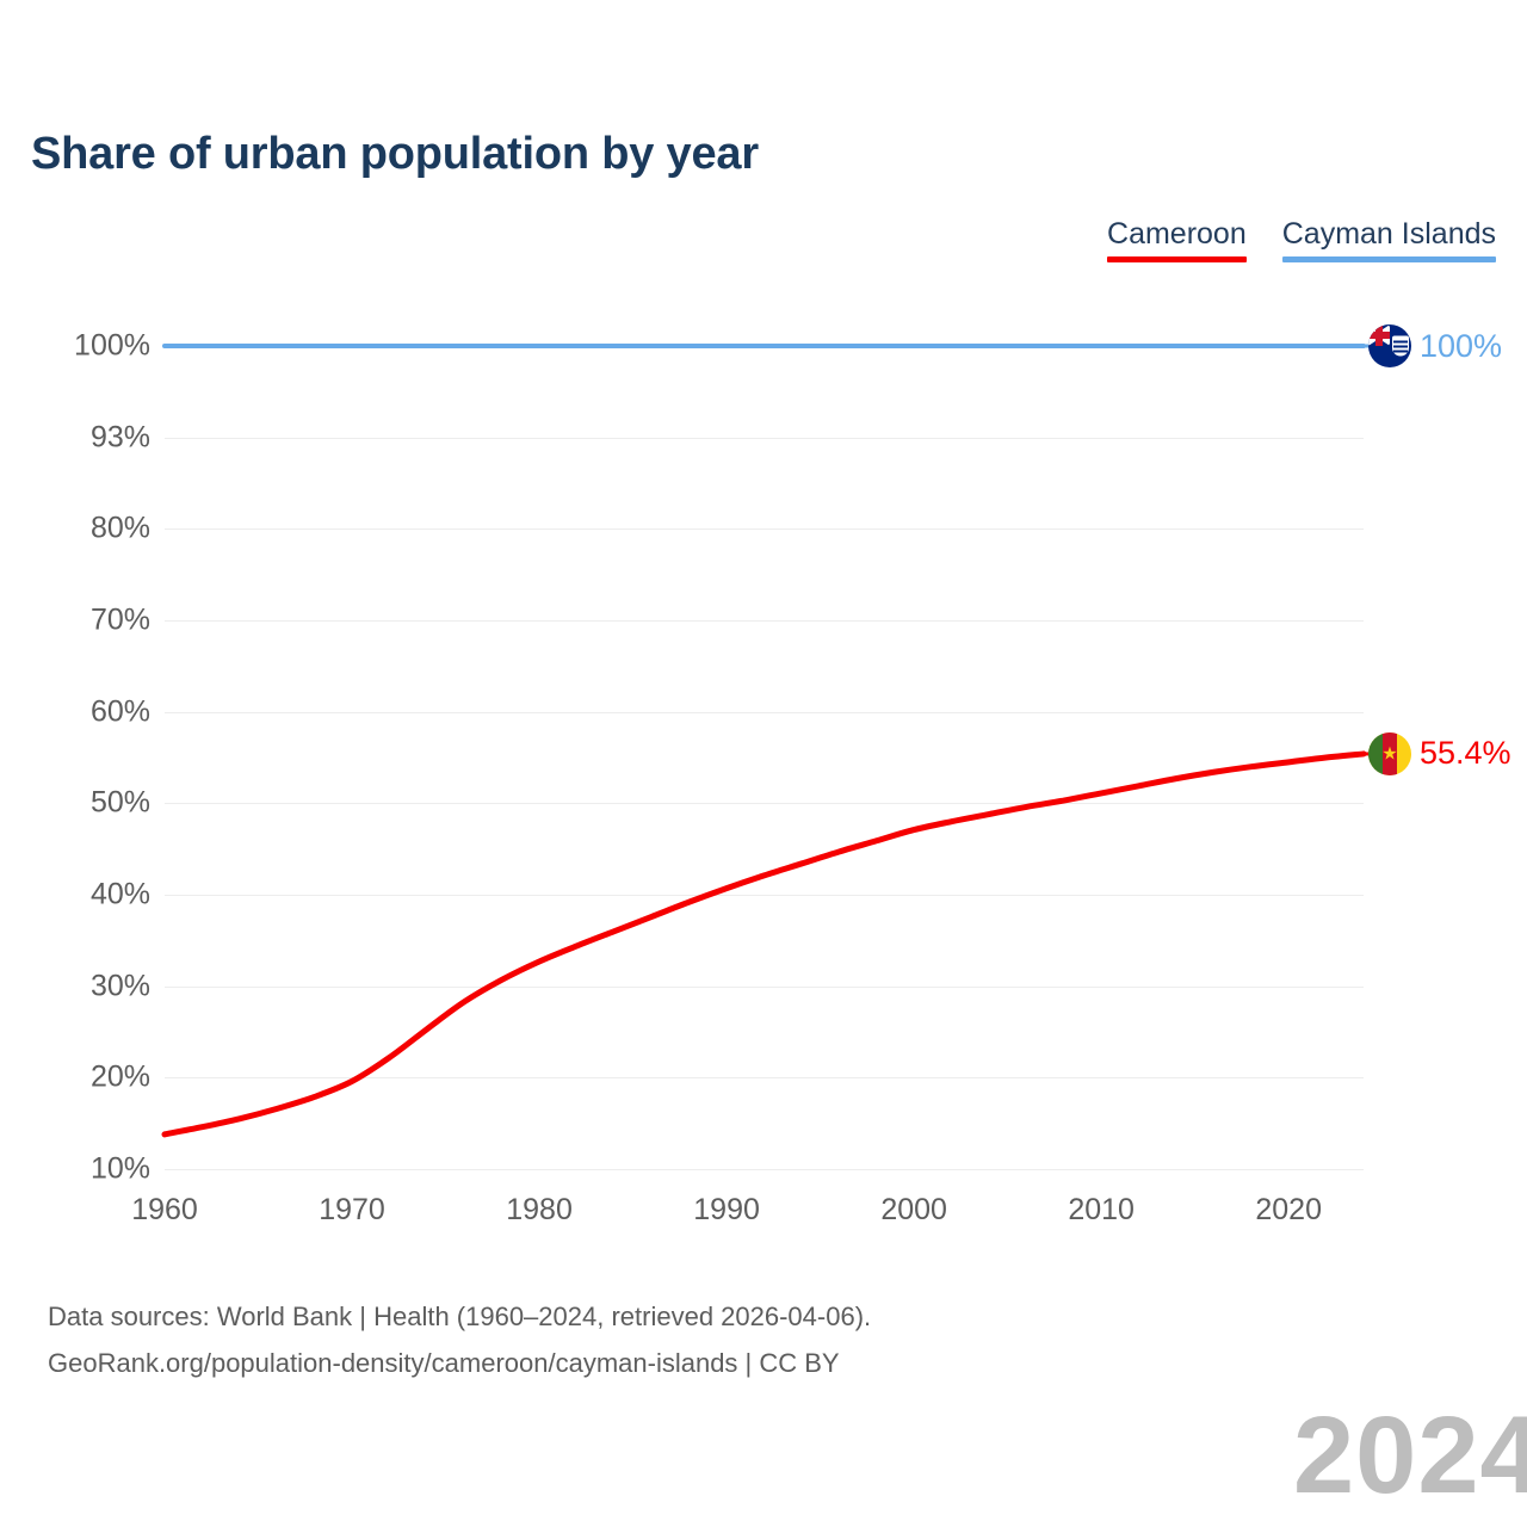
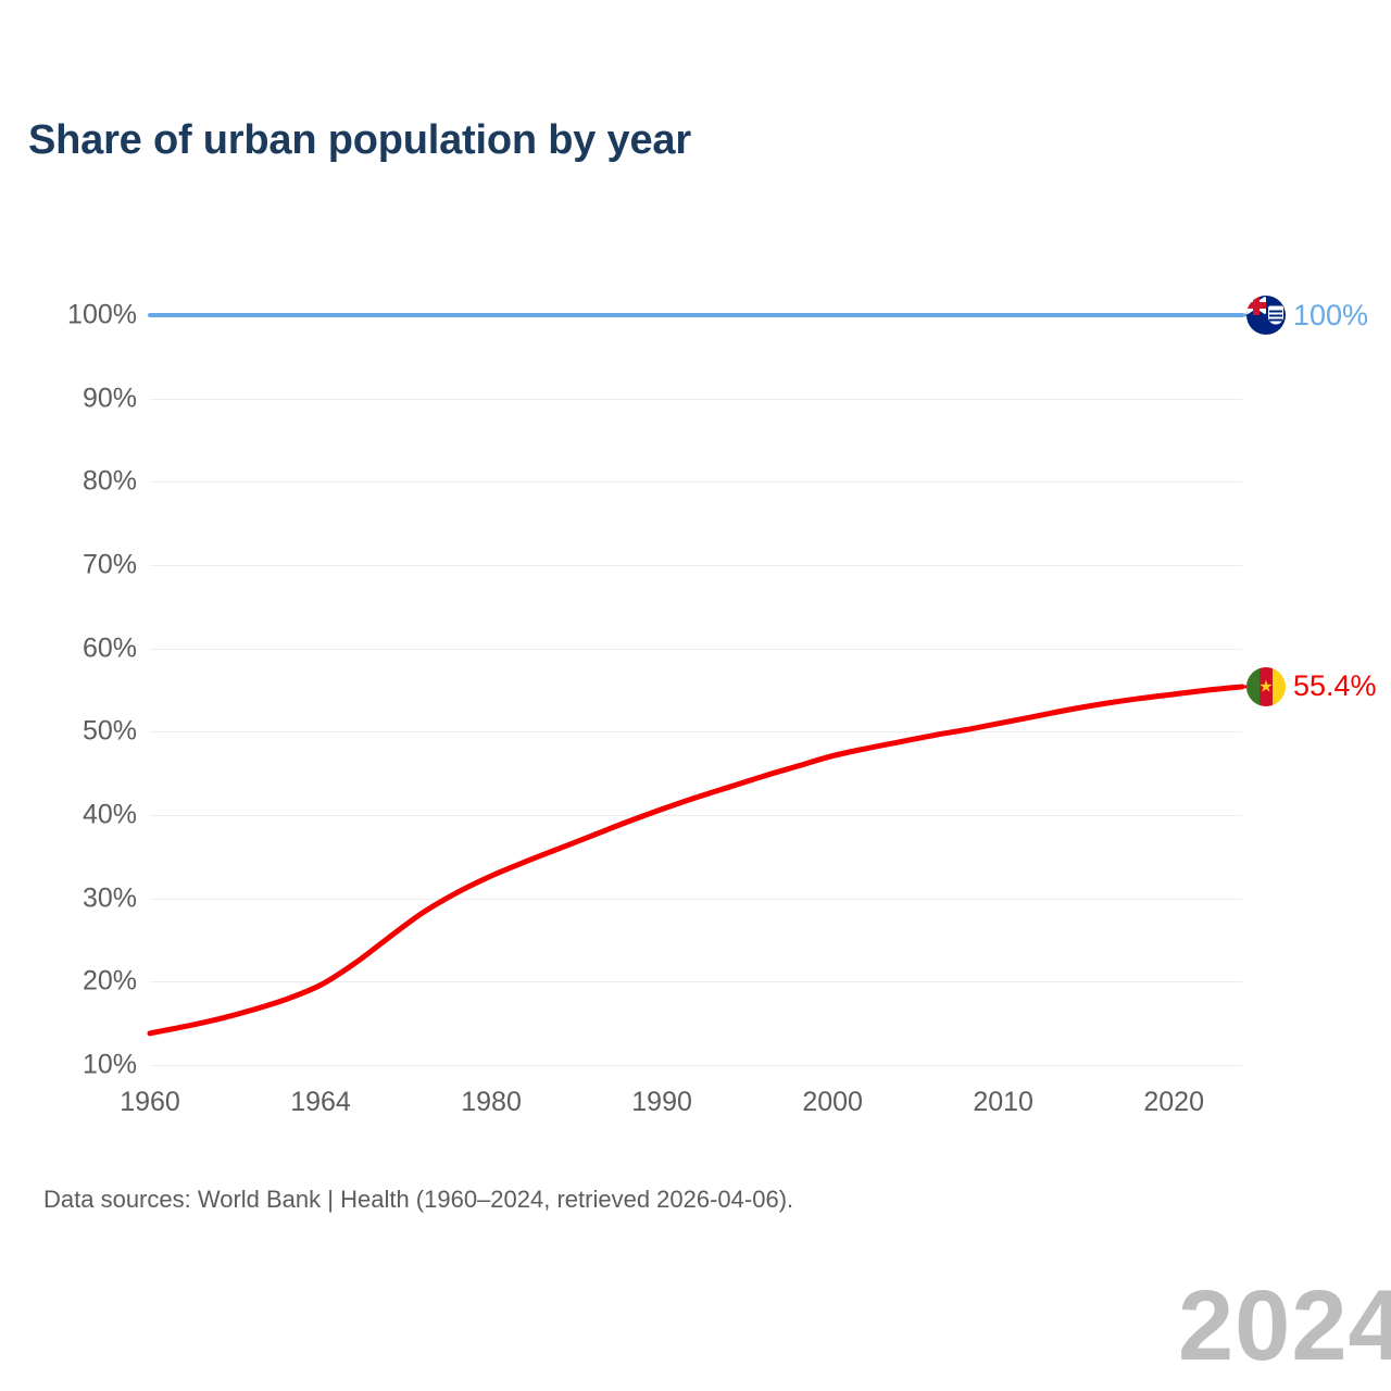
  Share of urban population by year
- Cameroon
- Cayman Islands
  2024
  10%
  20%
  30%
  40%
  50%
  60%
  70%
  80%
- 93%
+ 90%
  100%
  1960
- 1970
+ 1964
  1980
  1990
  2000
  2010
  2020
  100%
  ★
  55.4%
  Data sources: World Bank | Health (1960–2024, retrieved 2026-04-06).
- GeoRank.org/population-density/cameroon/cayman-islands | CC BY
